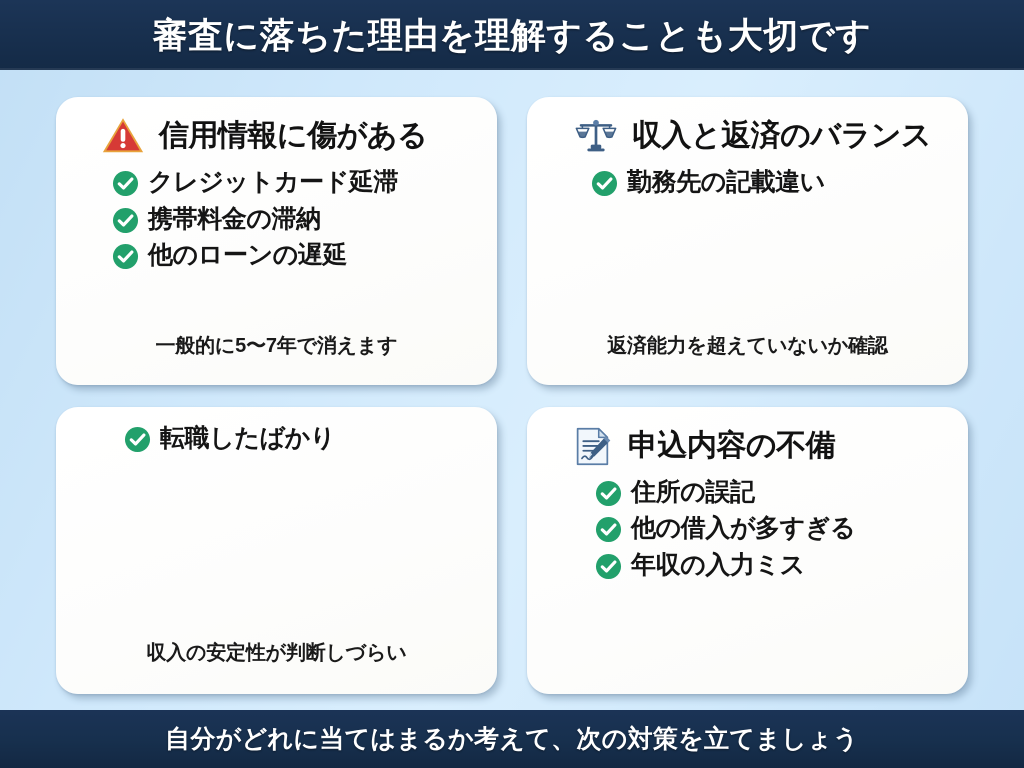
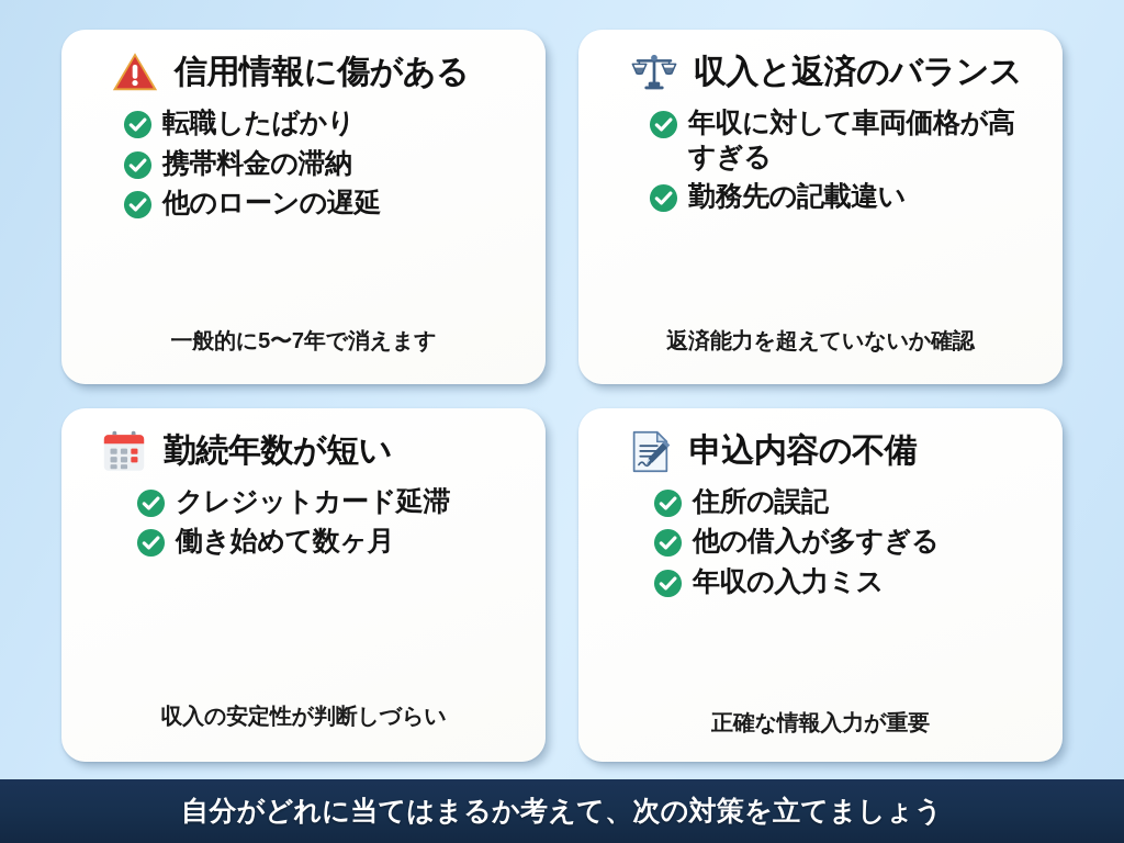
- 審査に落ちた理由を理解することも大切です
  信用情報に傷がある
- クレジットカード延滞
+ 転職したばかり
  携帯料金の滞納
  他のローンの遅延
  一般的に5〜7年で消えます
  収入と返済のバランス
+ 年収に対して車両価格が高すぎる
  勤務先の記載違い
  返済能力を超えていないか確認
+ 勤続年数が短い
- 転職したばかり
+ クレジットカード延滞
+ 働き始めて数ヶ月
  収入の安定性が判断しづらい
  申込内容の不備
  住所の誤記
  他の借入が多すぎる
  年収の入力ミス
+ 正確な情報入力が重要
  自分がどれに当てはまるか考えて、次の対策を立てましょう
